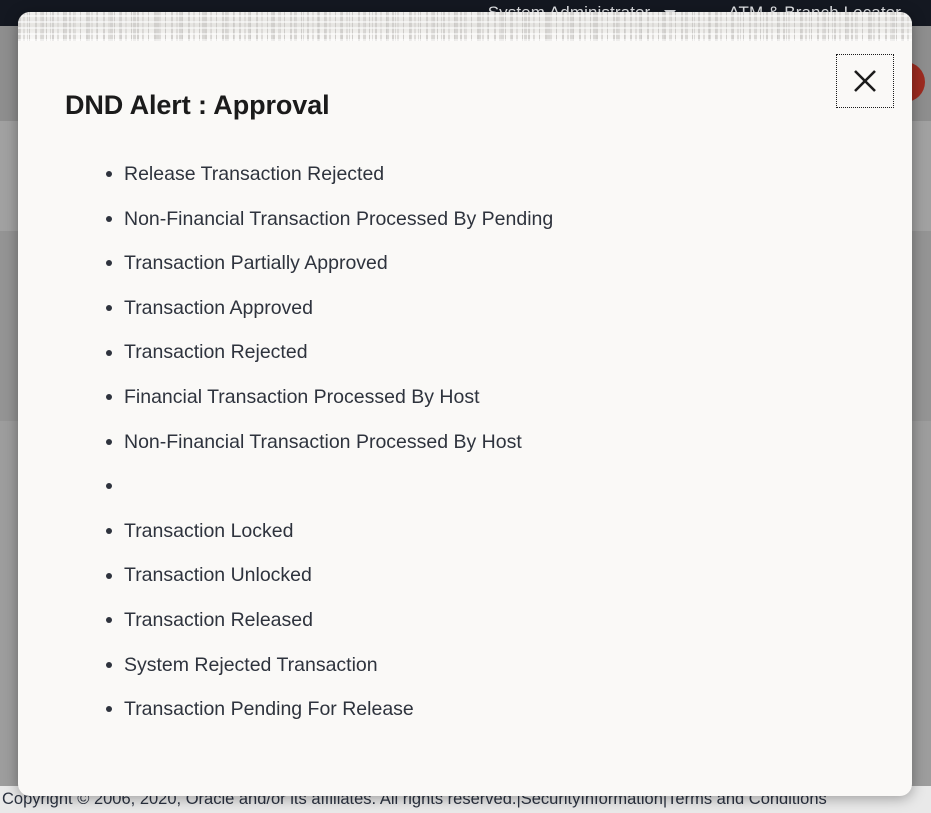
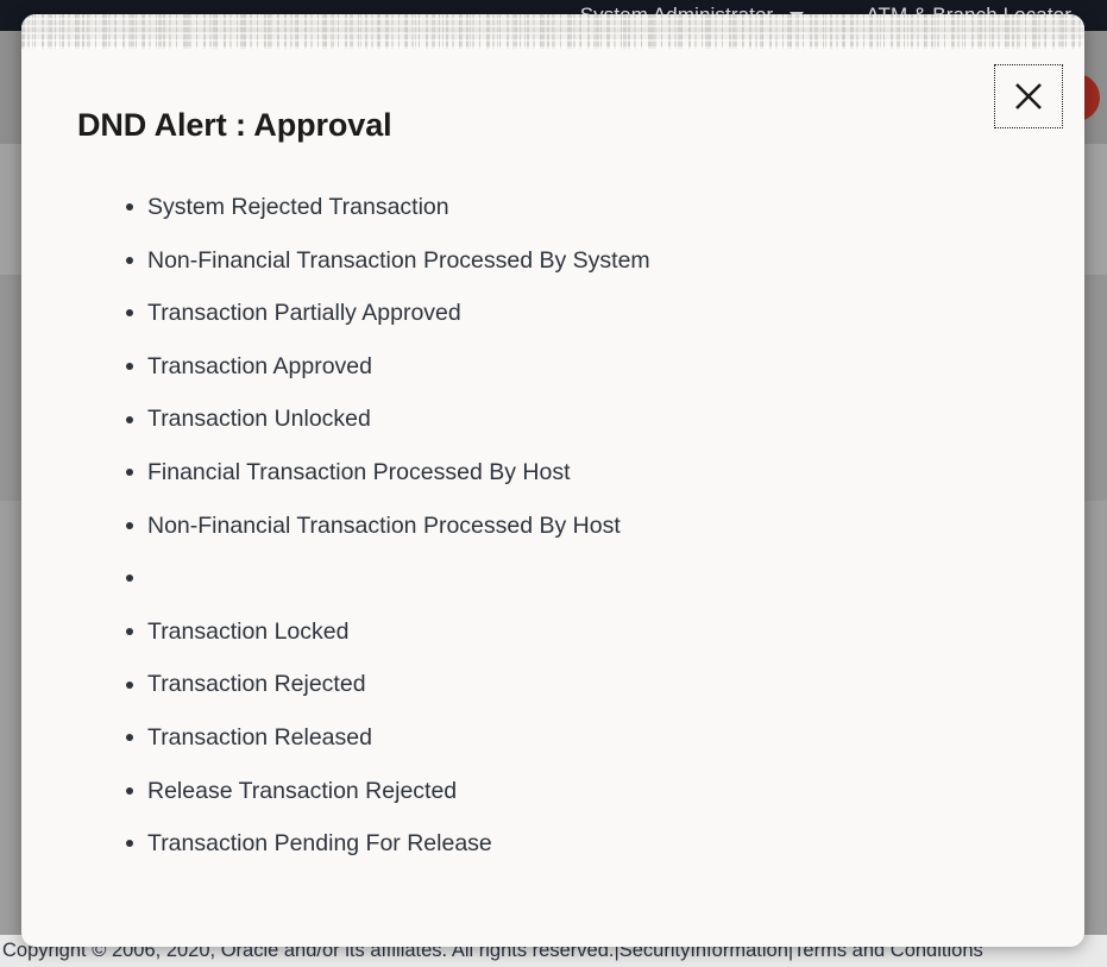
  Copyright © 2006, 2020, Oracle and/or its affiliates. All rights reserved.|SecurityInformation|Terms and Conditions
  DND Alert : Approval
- Release Transaction Rejected
+ System Rejected Transaction
- Non-Financial Transaction Processed By Pending
+ Non-Financial Transaction Processed By System
  Transaction Partially Approved
  Transaction Approved
- Transaction Rejected
+ Transaction Unlocked
  Financial Transaction Processed By Host
  Non-Financial Transaction Processed By Host
  Transaction Locked
- Transaction Unlocked
+ Transaction Rejected
  Transaction Released
- System Rejected Transaction
+ Release Transaction Rejected
  Transaction Pending For Release
